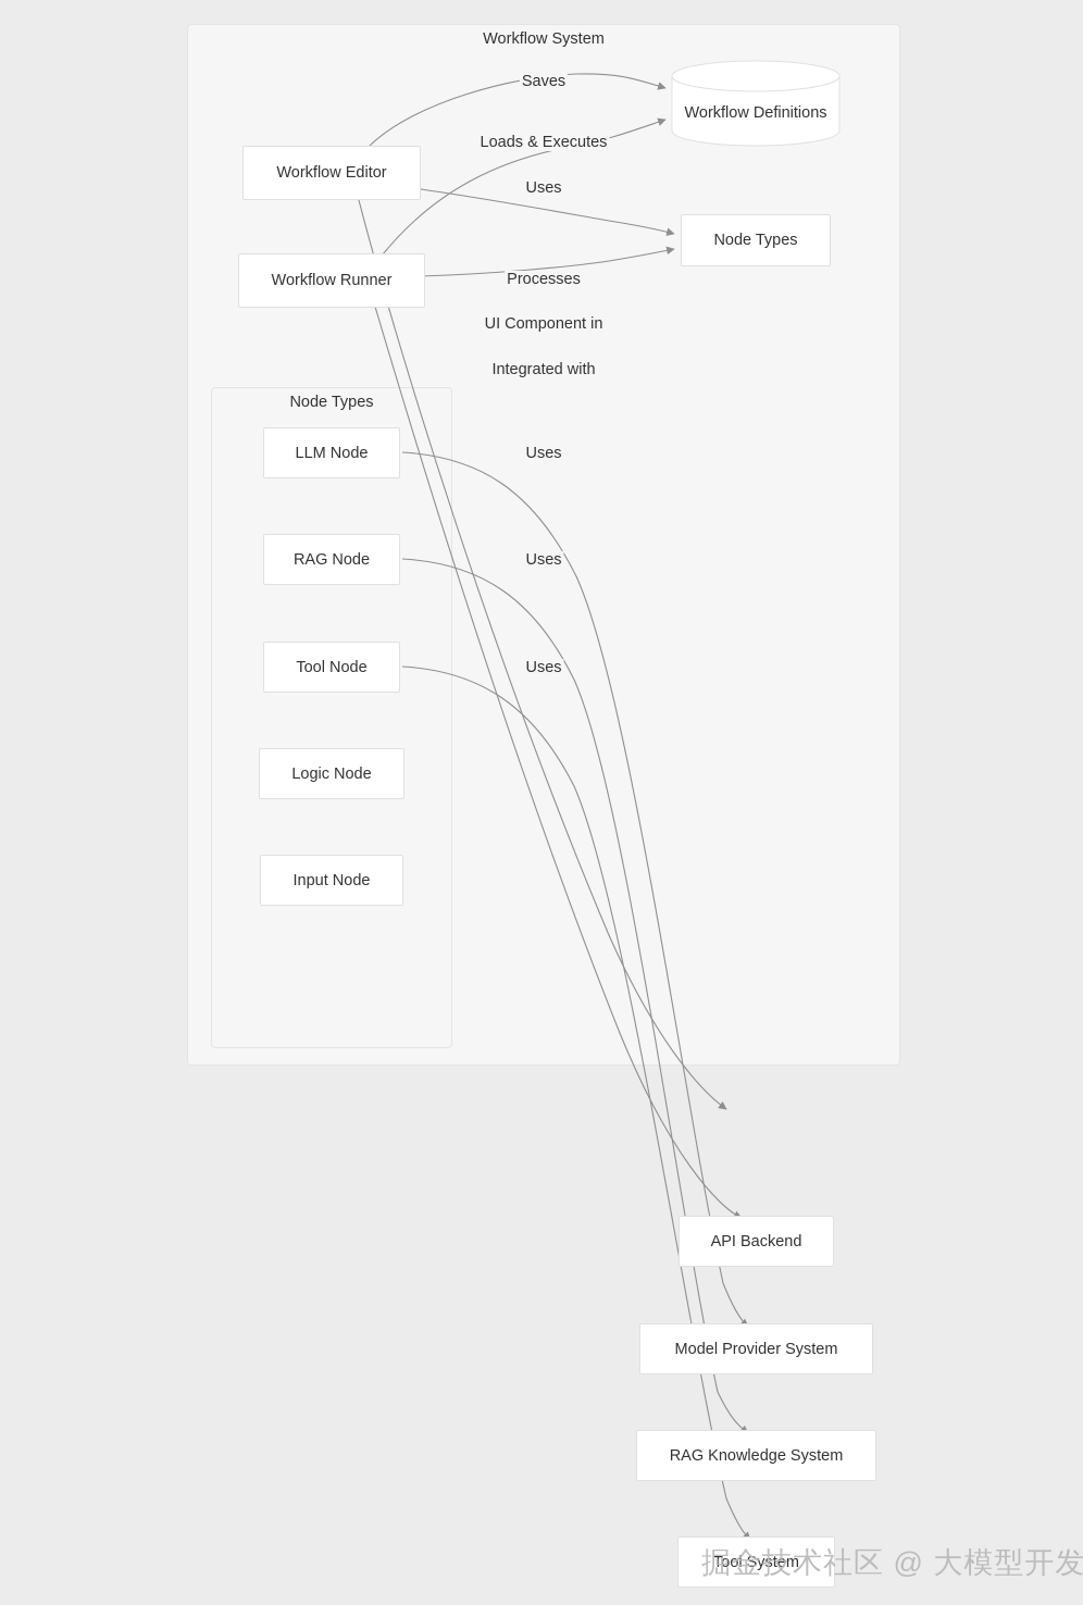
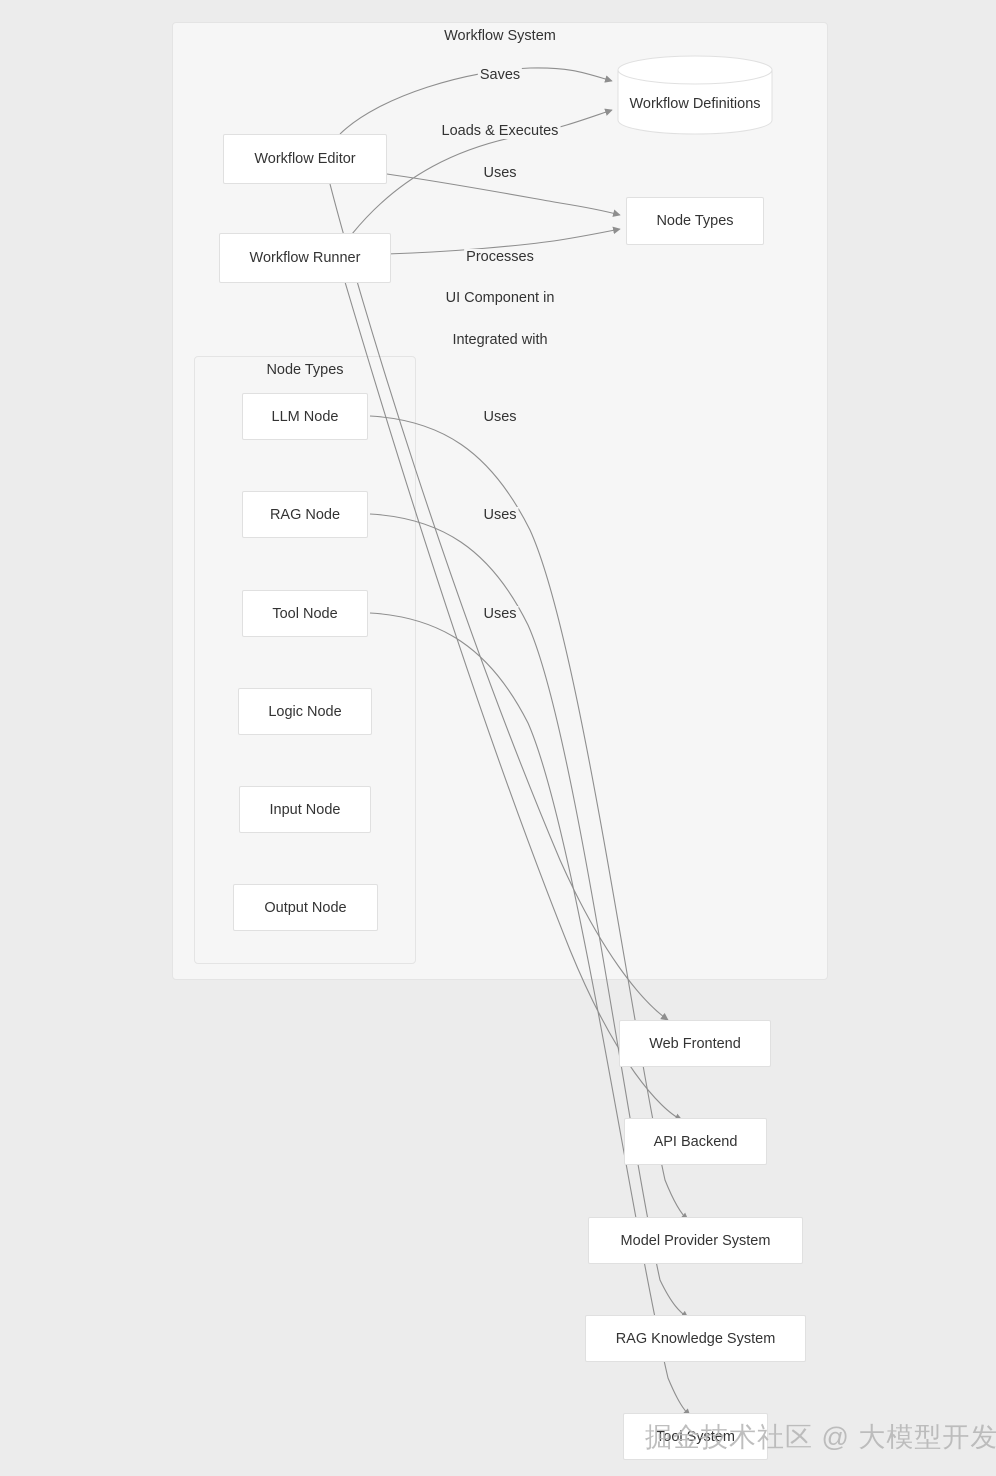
  Workflow System
  Node Types
  Workflow Editor
  Workflow Runner
  Workflow Definitions
  Node Types
  LLM Node
  RAG Node
  Tool Node
  Logic Node
  Input Node
+ Output Node
+ Web Frontend
  API Backend
  Model Provider System
  RAG Knowledge System
  Tool System
  Saves
  Loads & Executes
  Uses
  Processes
  UI Component in
  Integrated with
  Uses
  Uses
  Uses
  掘金技术社区 @ 大模型开发
